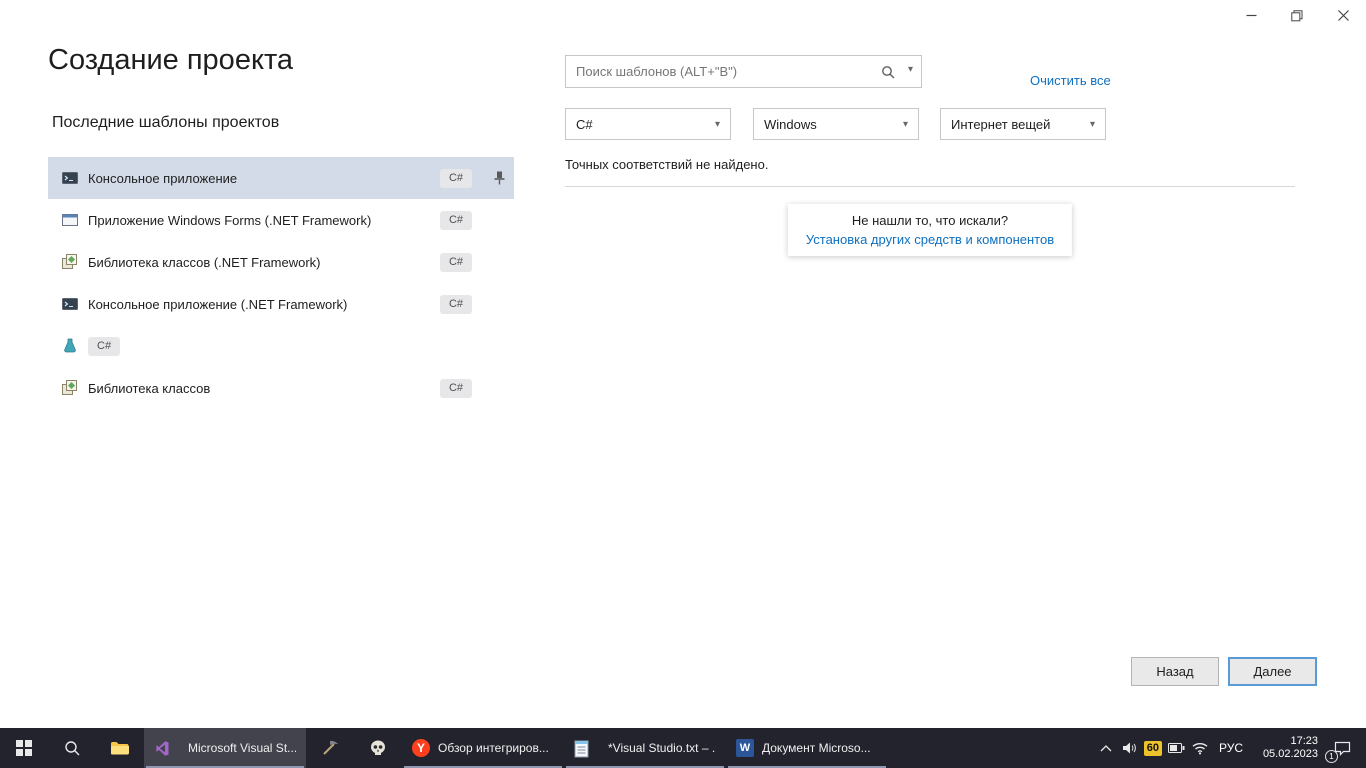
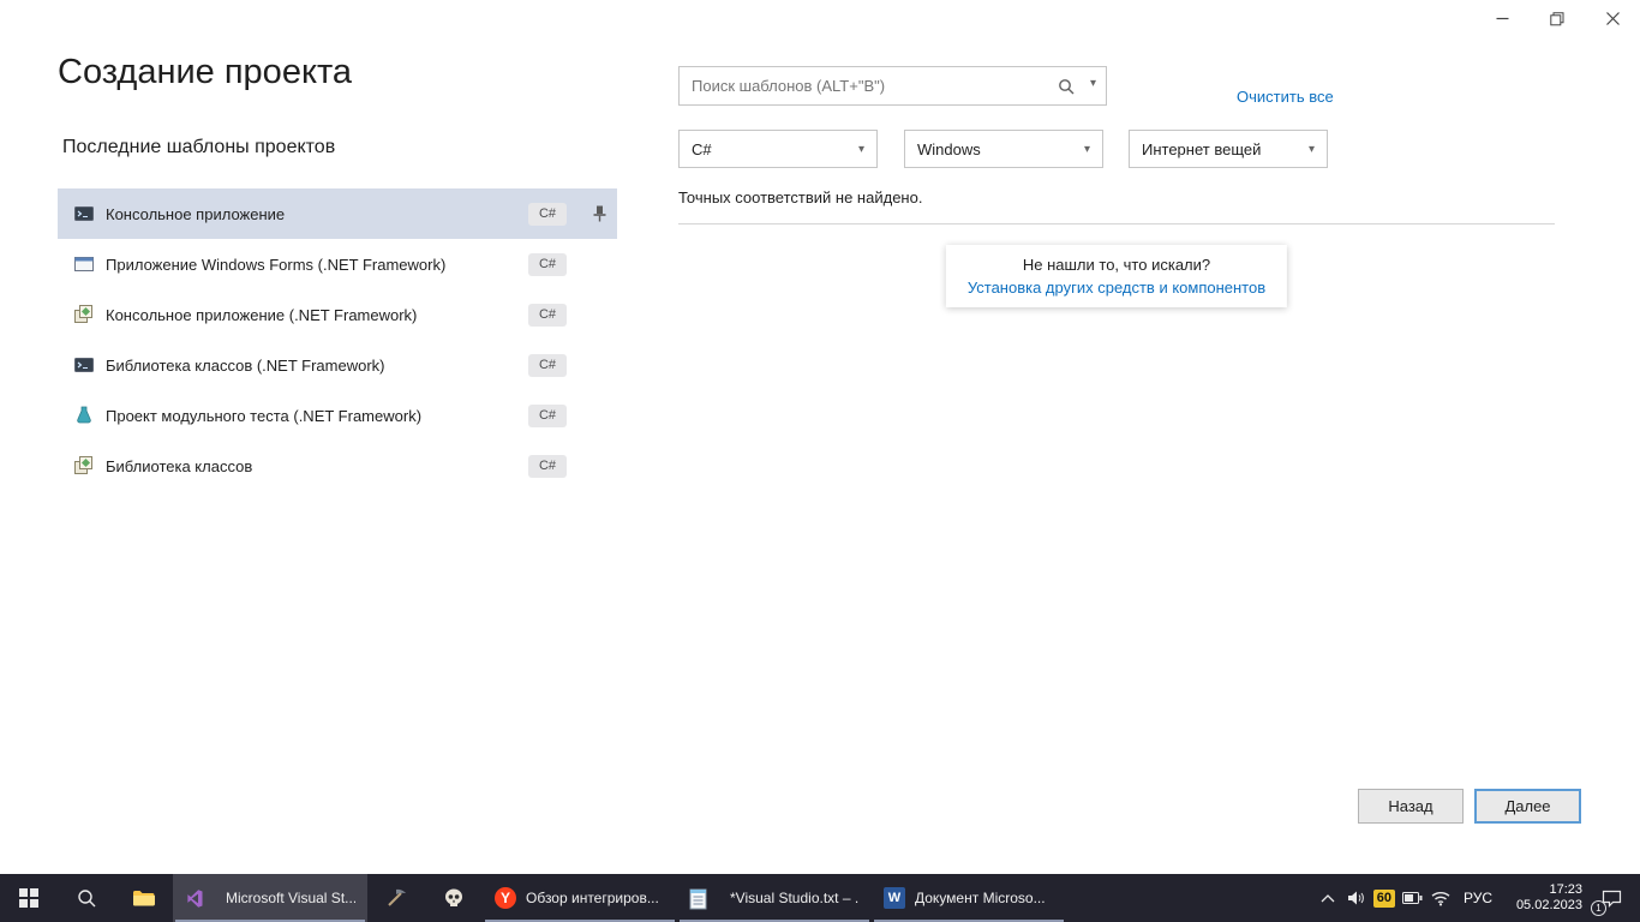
  Создание проекта
  Последние шаблоны проектов
  Консольное приложение
  C#
  Приложение Windows Forms (.NET Framework)
  C#
- Библиотека классов (.NET Framework)
+ Консольное приложение (.NET Framework)
  C#
- Консольное приложение (.NET Framework)
+ Библиотека классов (.NET Framework)
  C#
+ Проект модульного теста (.NET Framework)
  C#
  Библиотека классов
  C#
  Поиск шаблонов (ALT+"B")
  ▾
  Очистить все
  C#
  ▾
  Windows
  ▾
  Интернет вещей
  ▾
  Точных соответствий не найдено.
  Не нашли то, что искали?
  Установка других средств и компонентов
  Назад
  Далее
  Microsoft Visual St...
  Y
  Обзор интегриров...
  *Visual Studio.txt – .
  W
  Документ Microso...
  60
  РУС
  17:23
  05.02.2023
  1
